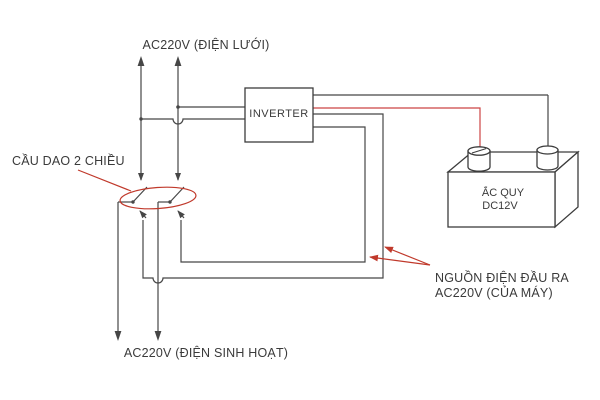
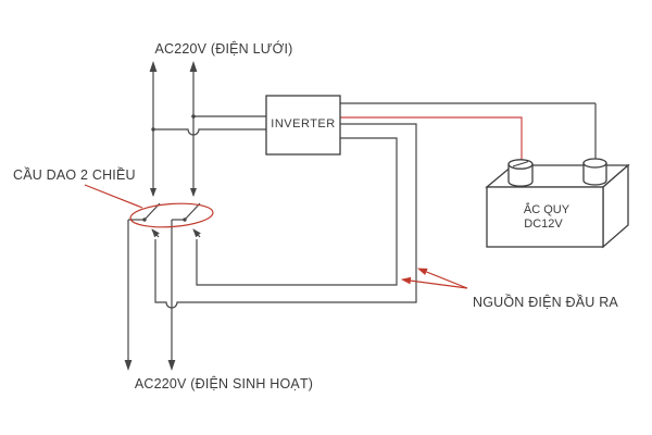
  INVERTER
  ẮC QUY
  DC12V
  AC220V (ĐIỆN LƯỚI)
  CẦU DAO 2 CHIỀU
  NGUỒN ĐIỆN ĐẦU RA
- AC220V (CỦA MÁY)
  AC220V (ĐIỆN SINH HOẠT)
